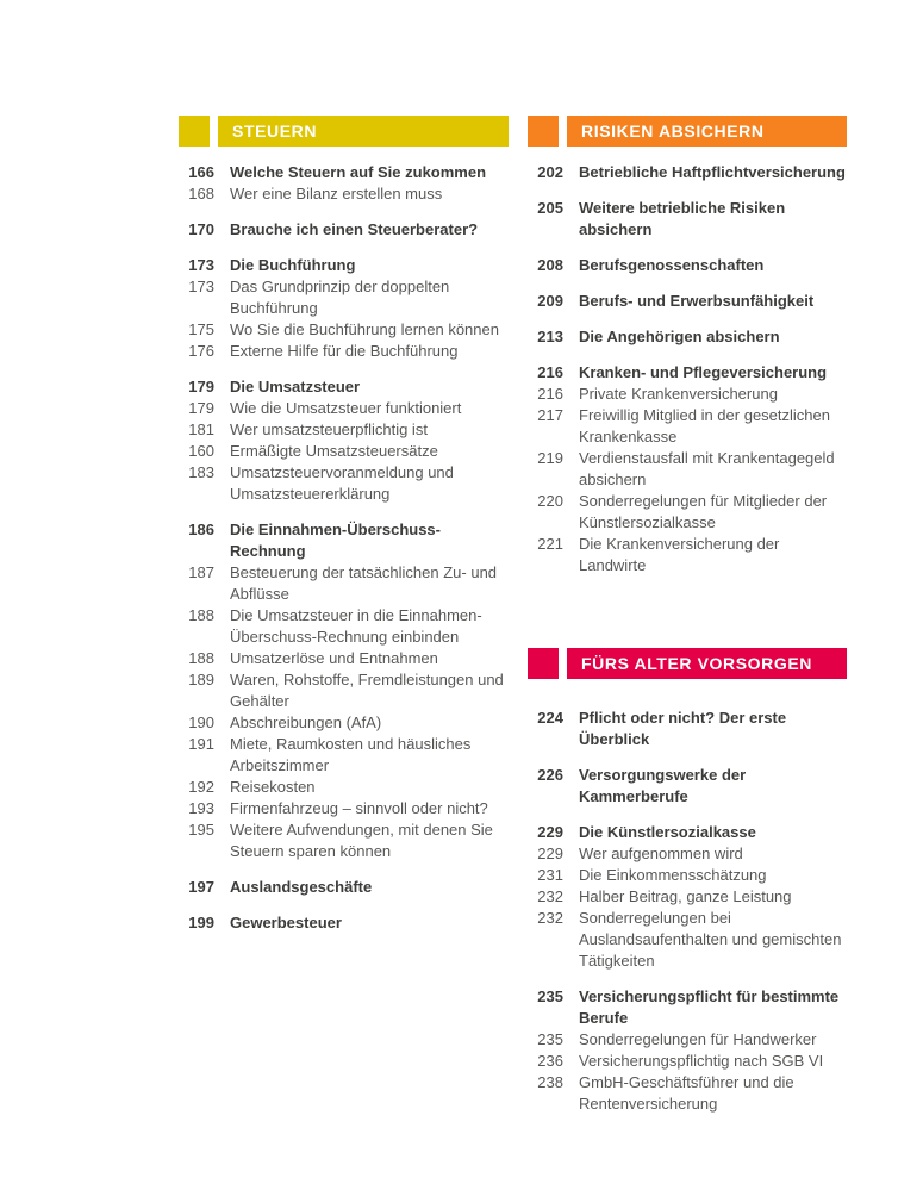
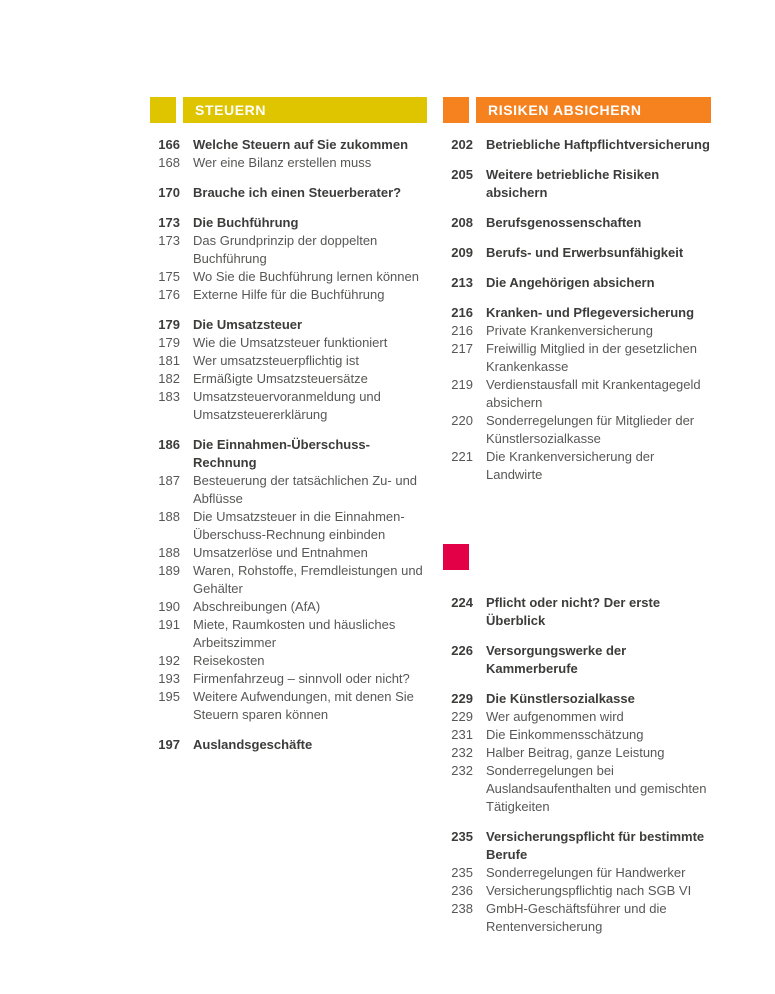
  STEUERN
  166
  Welche Steuern auf Sie zukommen
  168
  Wer eine Bilanz erstellen muss
  170
  Brauche ich einen Steuerberater?
  173
  Die Buchführung
  173
  Das Grundprinzip der doppelten Buchführung
  175
  Wo Sie die Buchführung lernen können
  176
  Externe Hilfe für die Buchführung
  179
  Die Umsatzsteuer
  179
  Wie die Umsatzsteuer funktioniert
  181
  Wer umsatzsteuerpflichtig ist
- 160
+ 182
  Ermäßigte Umsatzsteuersätze
  183
  Umsatzsteuervoranmeldung und Umsatzsteuererklärung
  186
  Die Einnahmen-Überschuss-Rechnung
  187
  Besteuerung der tatsächlichen Zu- und Abflüsse
  188
  Die Umsatzsteuer in die Einnahmen-Überschuss-Rechnung einbinden
  188
  Umsatzerlöse und Entnahmen
  189
  Waren, Rohstoffe, Fremdleistungen und Gehälter
  190
  Abschreibungen (AfA)
  191
  Miete, Raumkosten und häusliches Arbeitszimmer
  192
  Reisekosten
  193
  Firmenfahrzeug – sinnvoll oder nicht?
  195
  Weitere Aufwendungen, mit denen Sie Steuern sparen können
  197
  Auslandsgeschäfte
- 199
- Gewerbesteuer
  RISIKEN ABSICHERN
  202
  Betriebliche Haftpflichtversicherung
  205
  Weitere betriebliche Risiken absichern
  208
  Berufsgenossenschaften
  209
  Berufs- und Erwerbsunfähigkeit
  213
  Die Angehörigen absichern
  216
  Kranken- und Pflegeversicherung
  216
  Private Krankenversicherung
  217
  Freiwillig Mitglied in der gesetzlichen Krankenkasse
  219
  Verdienstausfall mit Krankentagegeld absichern
  220
  Sonderregelungen für Mitglieder der Künstlersozialkasse
  221
  Die Krankenversicherung der Landwirte
- FÜRS ALTER VORSORGEN
  224
  Pflicht oder nicht? Der erste Überblick
  226
  Versorgungswerke der Kammerberufe
  229
  Die Künstlersozialkasse
  229
  Wer aufgenommen wird
  231
  Die Einkommensschätzung
  232
  Halber Beitrag, ganze Leistung
  232
  Sonderregelungen bei Auslandsaufenthalten und gemischten Tätigkeiten
  235
  Versicherungspflicht für bestimmte Berufe
  235
  Sonderregelungen für Handwerker
  236
  Versicherungspflichtig nach SGB VI
  238
  GmbH-Geschäftsführer und die Rentenversicherung
